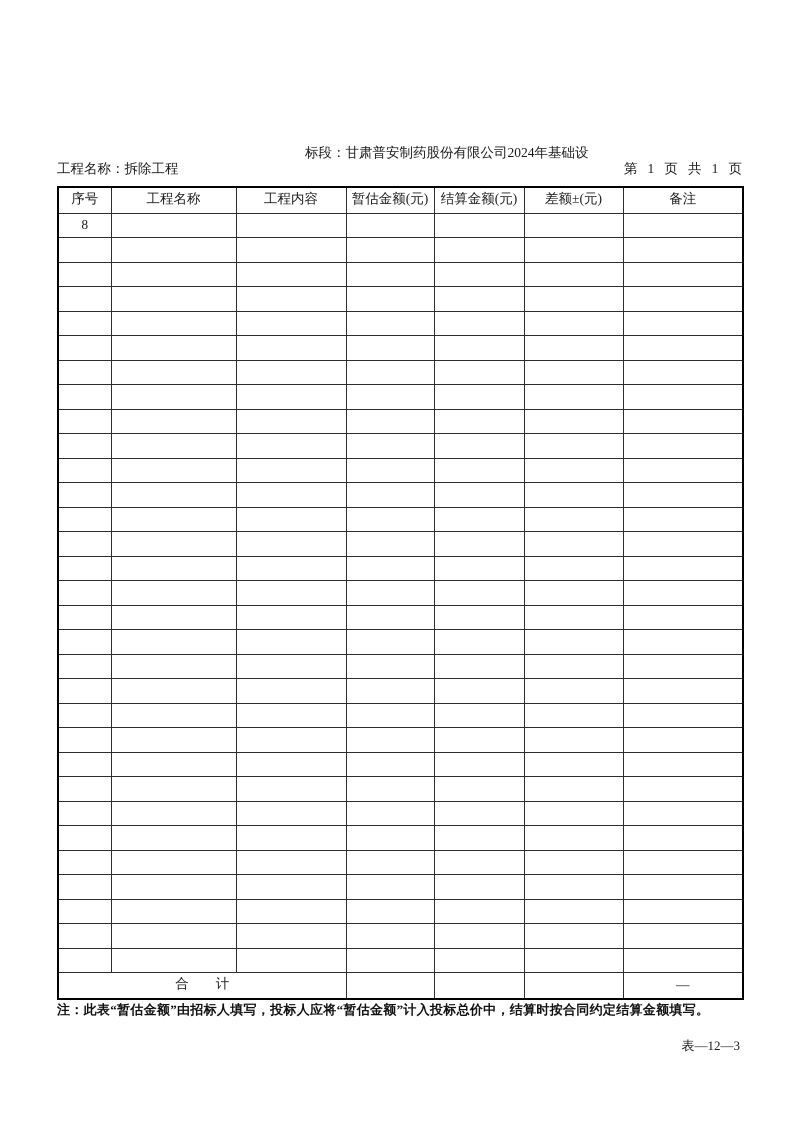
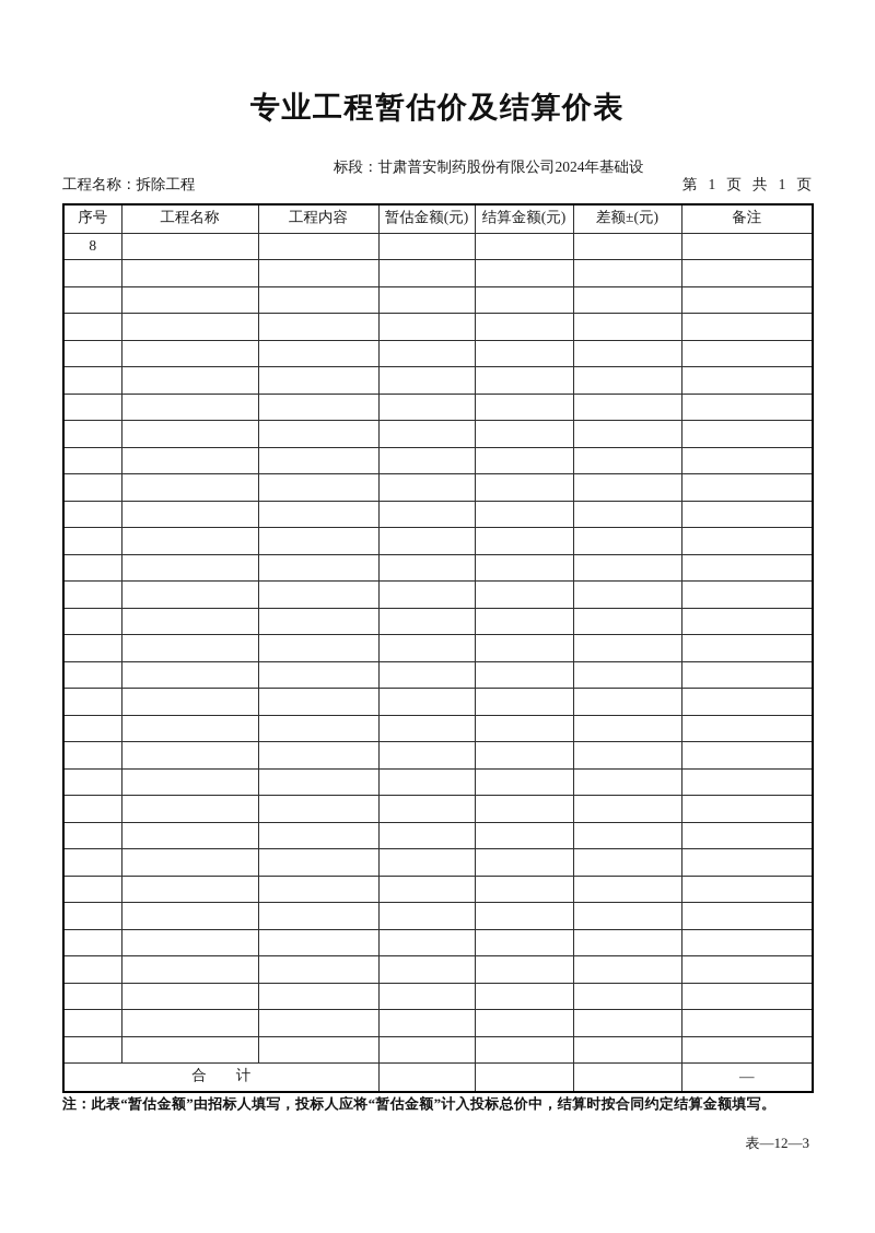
+ 专业工程暂估价及结算价表
  工程名称：拆除工程
  标段：甘肃普安制药股份有限公司2024年基础设
  第 1 页 共 1 页
  序号	工程名称	工程内容	暂估金额(元)	结算金额(元)	差额±(元)	备注
  8
  合 计				—
  注：此表“暂估金额”由招标人填写，投标人应将“暂估金额”计入投标总价中，结算时按合同约定结算金额填写。
  表—12—3
